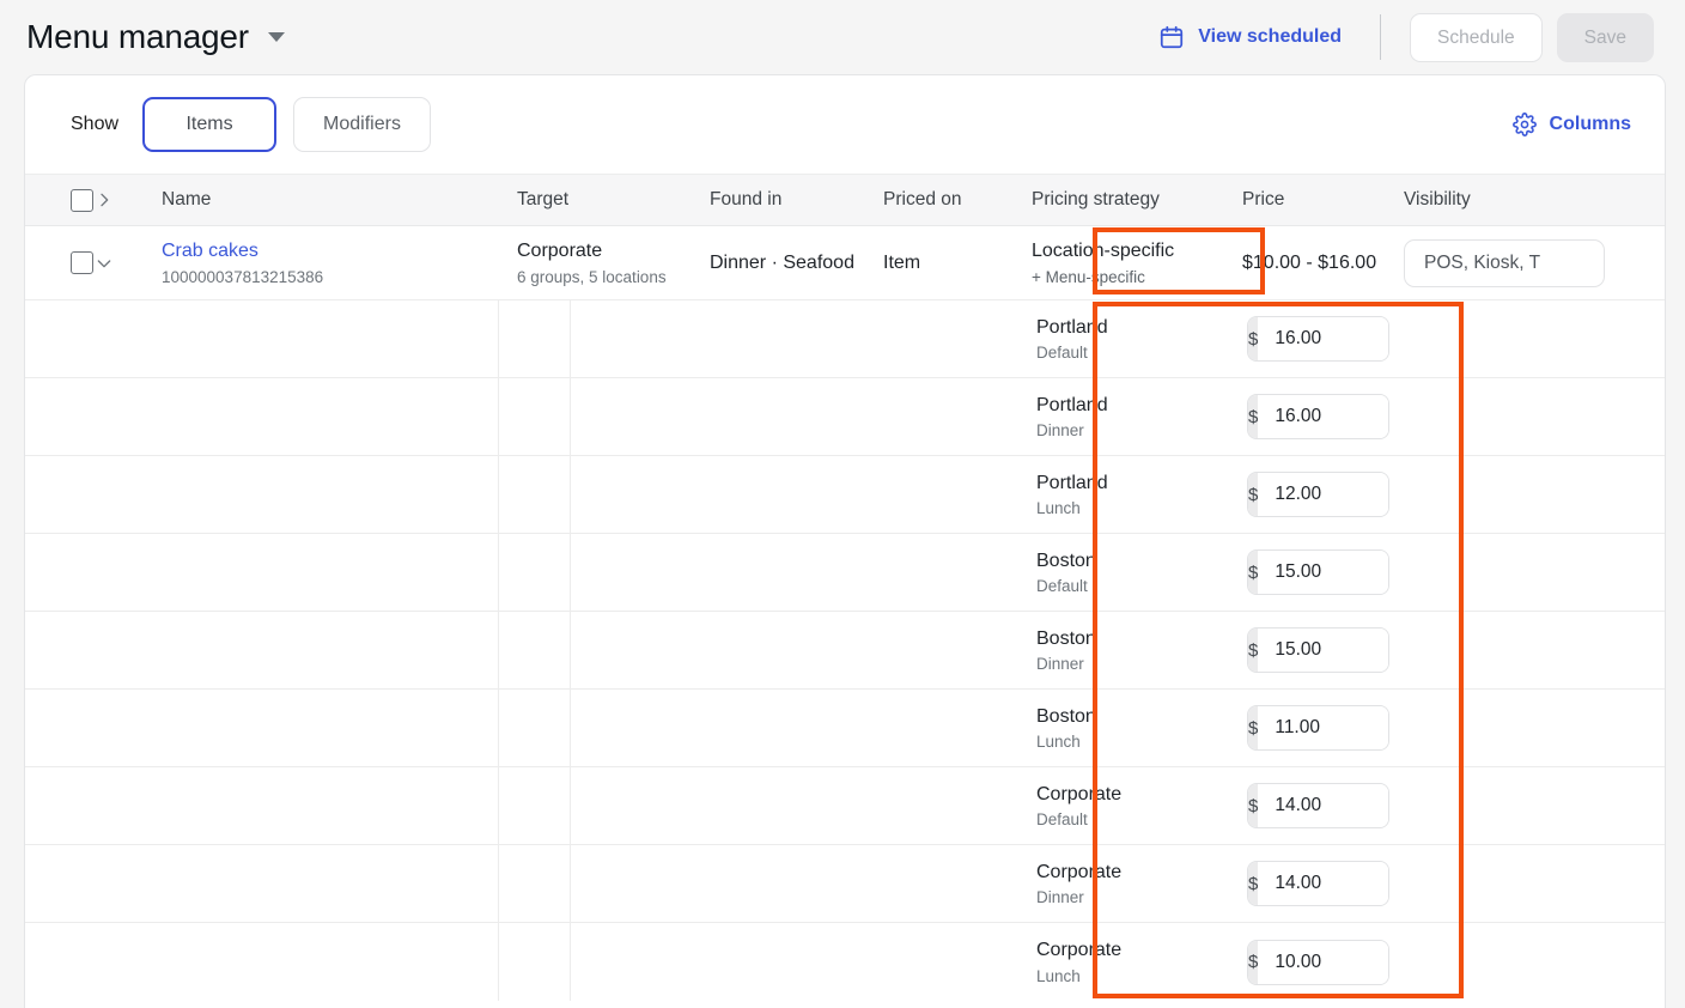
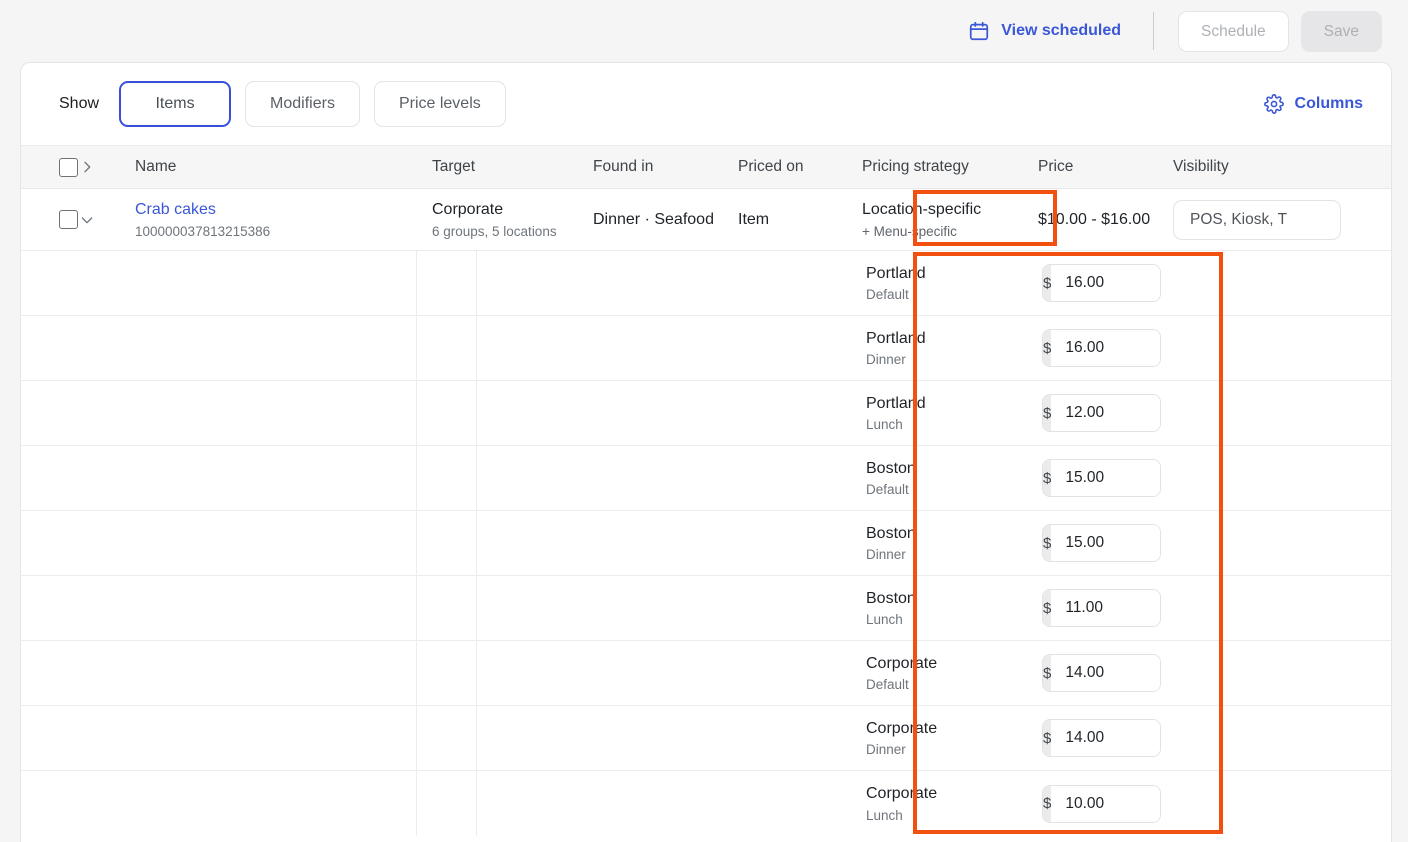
- Menu manager
  View scheduled
  Schedule
  Save
  Show
  Items
  Modifiers
+ Price levels
  Columns
  Name
  Target
  Found in
  Priced on
  Pricing strategy
  Price
  Visibility
  Crab cakes
  100000037813215386
  Corporate
  6 groups, 5 locations
  Dinner · Seafood
  Item
  Location-specific
  + Menu-specific
  $10.00 - $16.00
  POS, Kiosk, T
  Portland
  Default
  $
  16.00
  Portland
  Dinner
  $
  16.00
  Portland
  Lunch
  $
  12.00
  Boston
  Default
  $
  15.00
  Boston
  Dinner
  $
  15.00
  Boston
  Lunch
  $
  11.00
  Corporate
  Default
  $
  14.00
  Corporate
  Dinner
  $
  14.00
  Corporate
  Lunch
  $
  10.00
